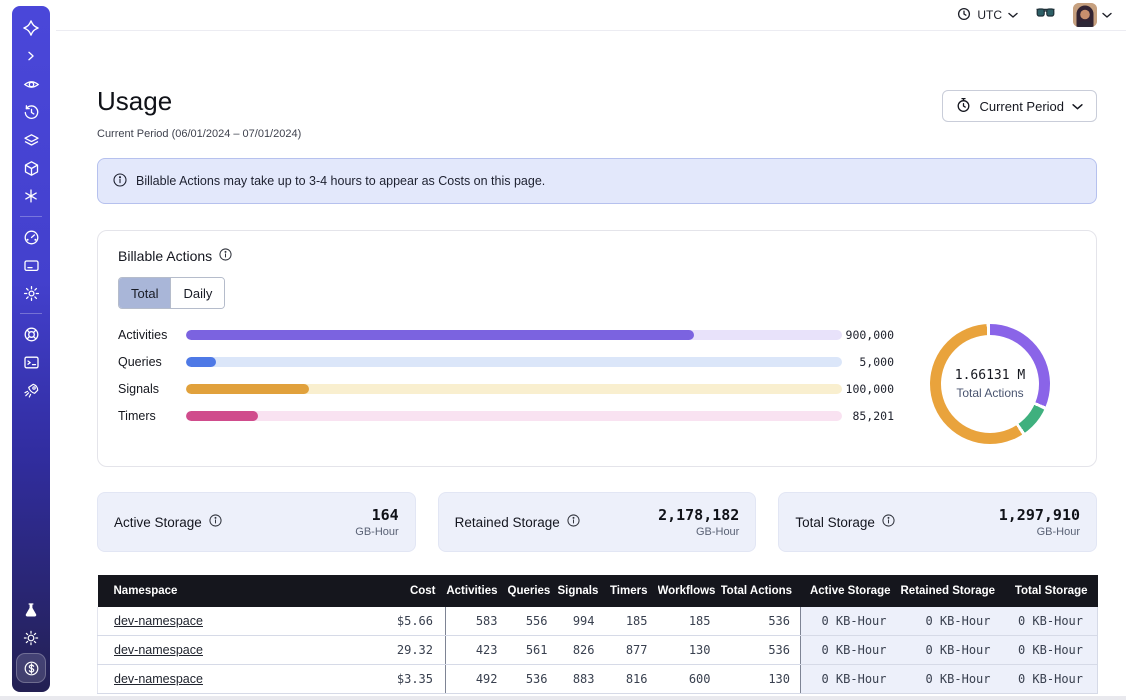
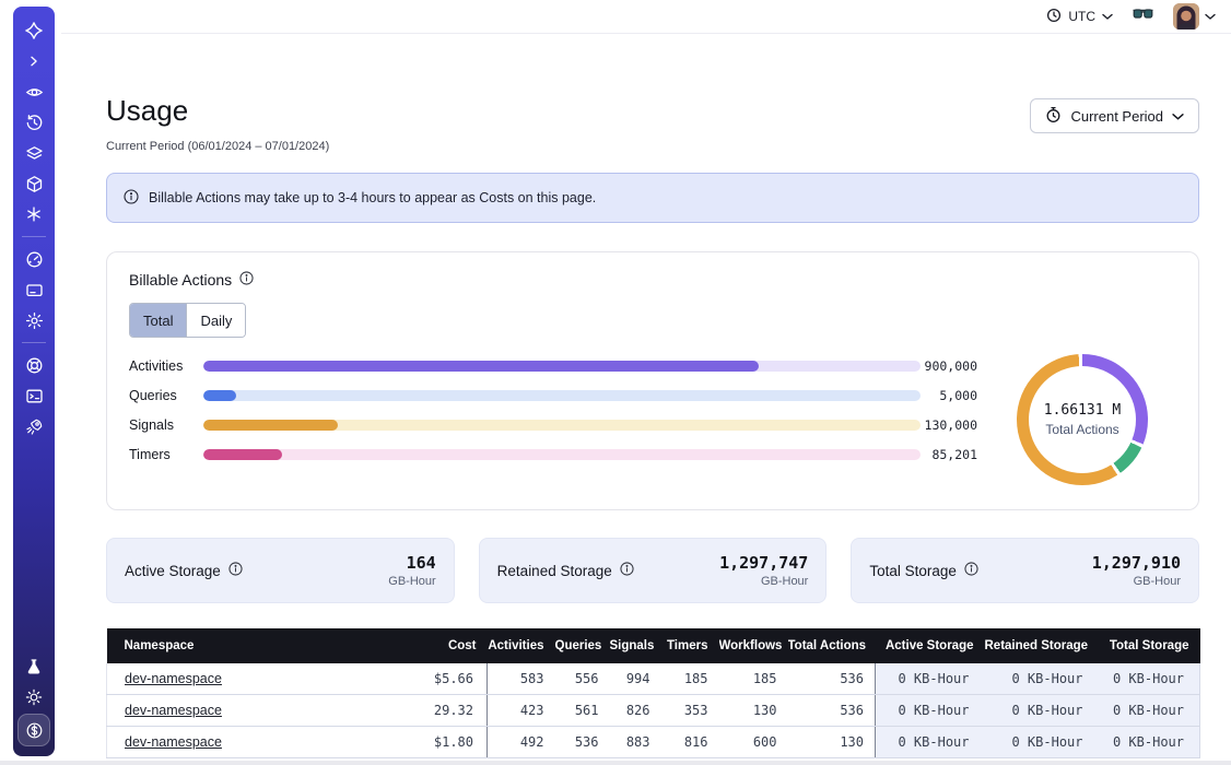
  UTC
  Usage
  Current Period (06/01/2024 – 07/01/2024)
  Current Period
  Billable Actions may take up to 3-4 hours to appear as Costs on this page.
  Billable Actions
  Total
  Daily
  Activities
  900,000
  Queries
  5,000
  Signals
- 100,000
+ 130,000
  Timers
  85,201
  1.66131 M
  Total Actions
  Active Storage
  164
  GB-Hour
  Retained Storage
- 2,178,182
+ 1,297,747
  GB-Hour
  Total Storage
  1,297,910
  GB-Hour
  Namespace	Cost	Activities	Queries	Signals	Timers	Workflows	Total Actions	Active Storage	Retained Storage	Total Storage
  dev-namespace	$5.66	583	556	994	185	185	536	0 KB-Hour	0 KB-Hour	0 KB-Hour
- dev-namespace	29.32	423	561	826	877	130	536	0 KB-Hour	0 KB-Hour	0 KB-Hour
+ dev-namespace	29.32	423	561	826	353	130	536	0 KB-Hour	0 KB-Hour	0 KB-Hour
- dev-namespace	$3.35	492	536	883	816	600	130	0 KB-Hour	0 KB-Hour	0 KB-Hour
+ dev-namespace	$1.80	492	536	883	816	600	130	0 KB-Hour	0 KB-Hour	0 KB-Hour
